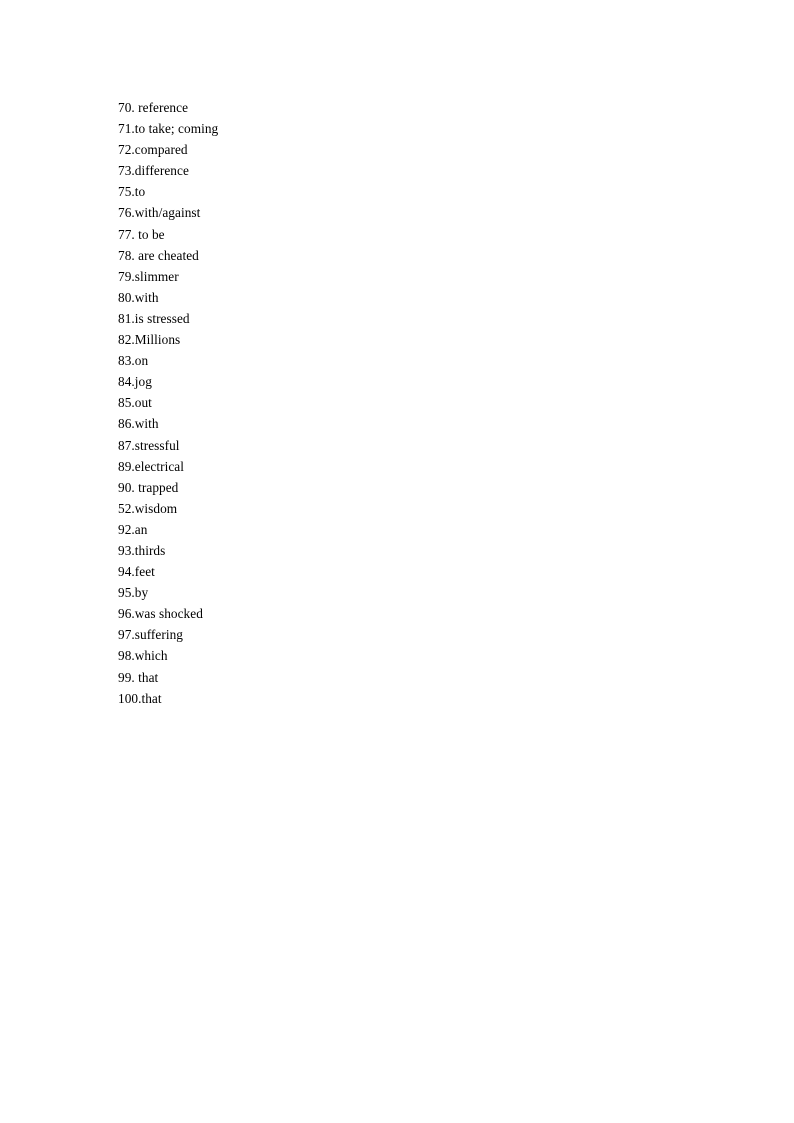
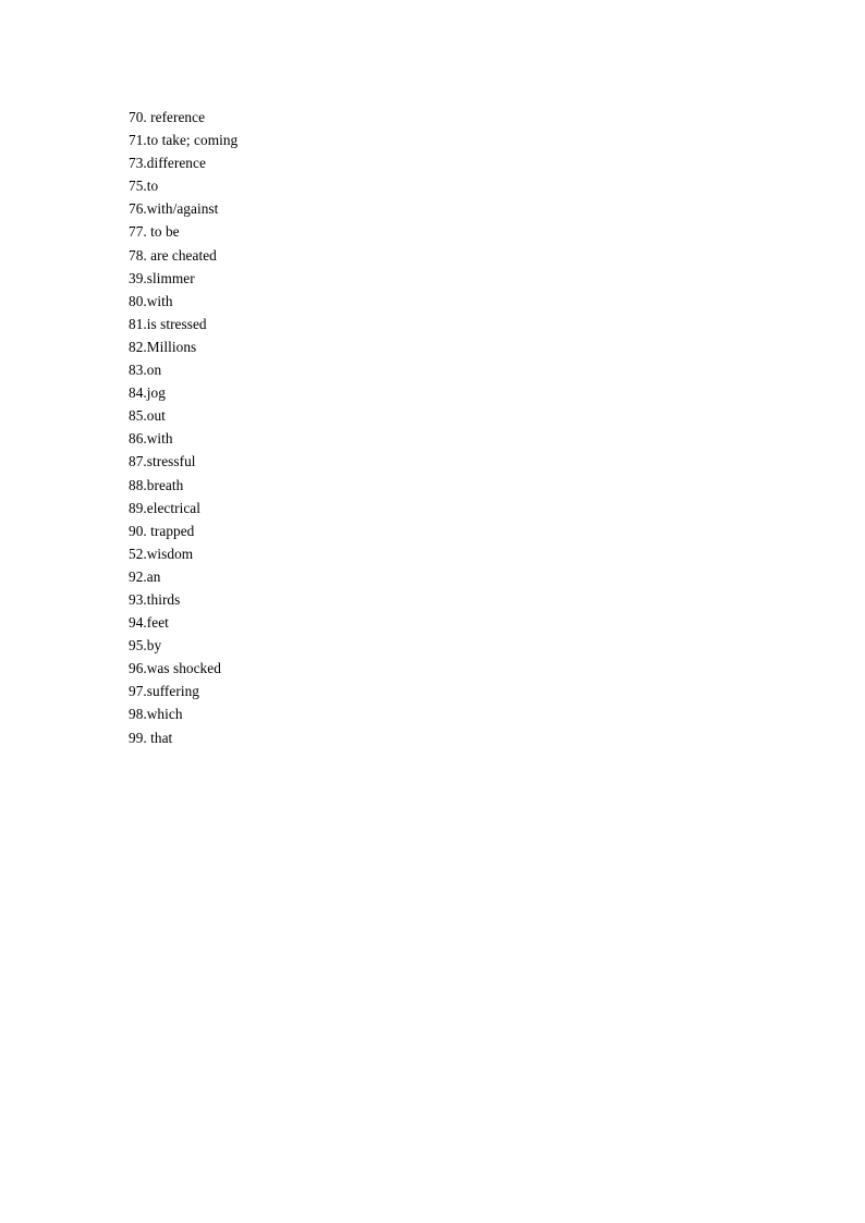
  70. reference
  71.to take; coming
- 72.compared
  73.difference
  75.to
  76.with/against
  77. to be
  78. are cheated
- 79.slimmer
+ 39.slimmer
  80.with
  81.is stressed
  82.Millions
  83.on
  84.jog
  85.out
  86.with
  87.stressful
+ 88.breath
  89.electrical
  90. trapped
  52.wisdom
  92.an
  93.thirds
  94.feet
  95.by
  96.was shocked
  97.suffering
  98.which
  99. that
- 100.that
